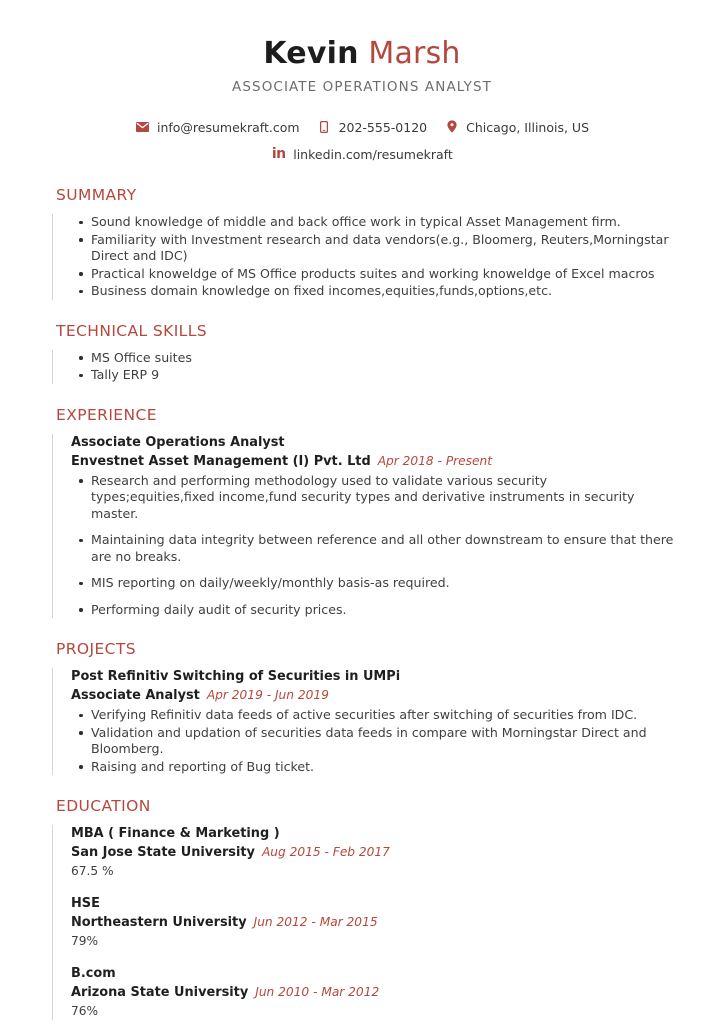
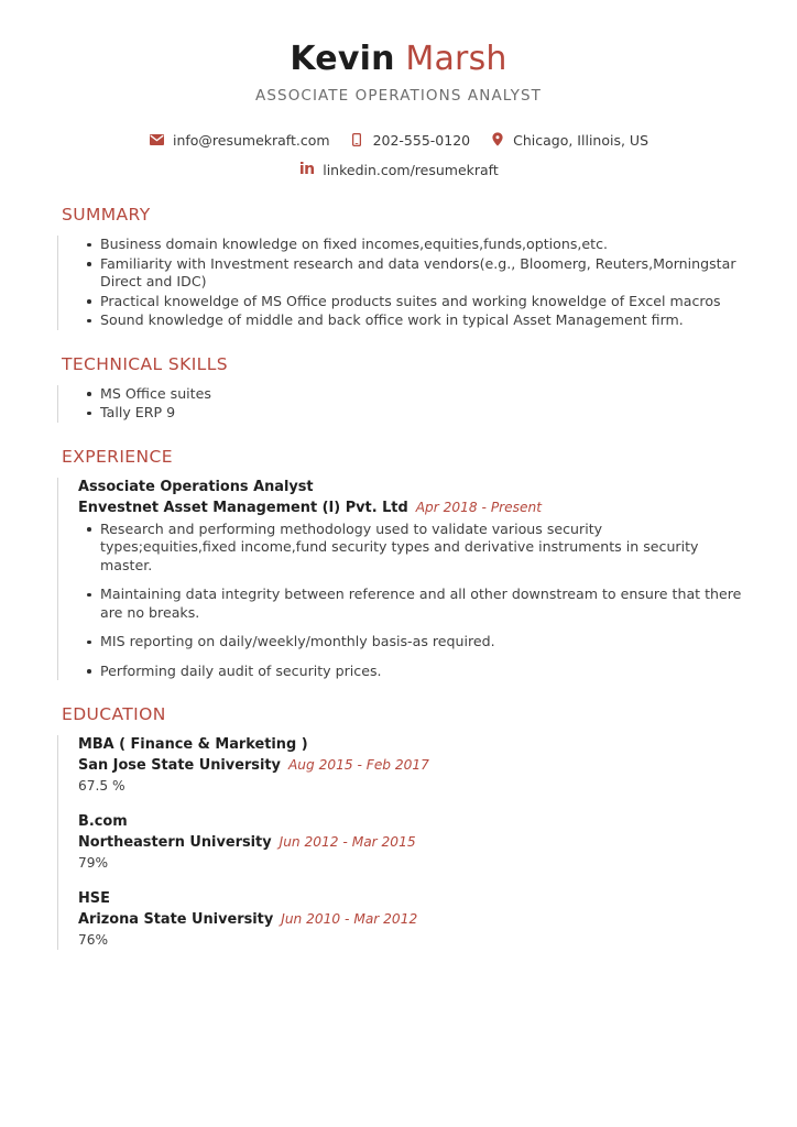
  Kevin Marsh
  ASSOCIATE OPERATIONS ANALYST
  info@resumekraft.com
  202-555-0120
  Chicago, Illinois, US
  in
  linkedin.com/resumekraft
  SUMMARY
- Sound knowledge of middle and back office work in typical Asset Management firm.
+ Business domain knowledge on fixed incomes,equities,funds,options,etc.
  Familiarity with Investment research and data vendors(e.g., Bloomerg, Reuters,Morningstar Direct and IDC)
  Practical knoweldge of MS Office products suites and working knoweldge of Excel macros
- Business domain knowledge on fixed incomes,equities,funds,options,etc.
+ Sound knowledge of middle and back office work in typical Asset Management firm.
  TECHNICAL SKILLS
  MS Office suites
  Tally ERP 9
  EXPERIENCE
  Associate Operations Analyst
  Envestnet Asset Management (I) Pvt. Ltd Apr 2018 - Present
  Research and performing methodology used to validate various security types;equities,fixed income,fund security types and derivative instruments in security master.
  Maintaining data integrity between reference and all other downstream to ensure that there are no breaks.
  MIS reporting on daily/weekly/monthly basis-as required.
  Performing daily audit of security prices.
- PROJECTS
- Post Refinitiv Switching of Securities in UMPi
- Associate Analyst Apr 2019 - Jun 2019
- Verifying Refinitiv data feeds of active securities after switching of securities from IDC.
- Validation and updation of securities data feeds in compare with Morningstar Direct and Bloomberg.
- Raising and reporting of Bug ticket.
  EDUCATION
  MBA ( Finance & Marketing )
  San Jose State University Aug 2015 - Feb 2017
  67.5 %
- HSE
+ B.com
  Northeastern University Jun 2012 - Mar 2015
  79%
- B.com
+ HSE
  Arizona State University Jun 2010 - Mar 2012
  76%
